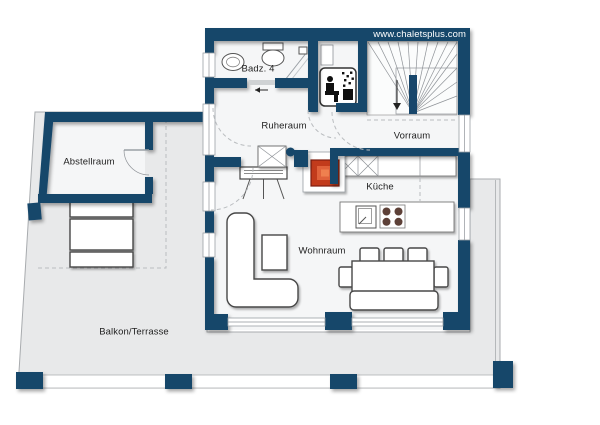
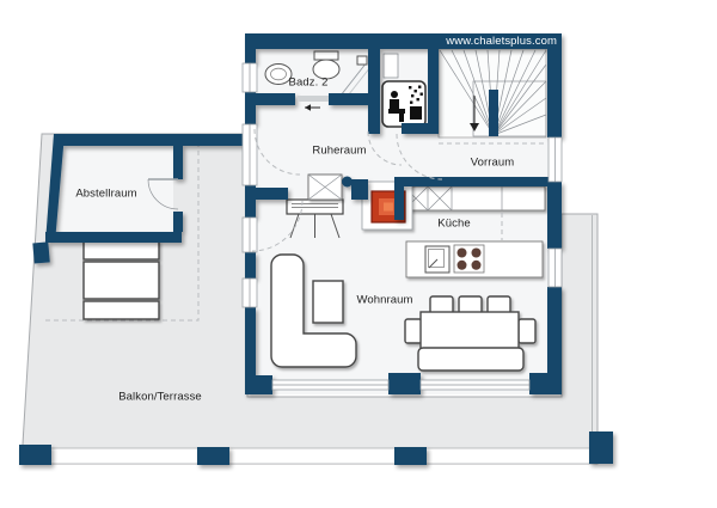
  www.chaletsplus.com
- Badz. 4
+ Badz. 2
  Ruheraum
  Vorraum
  Abstellraum
  Küche
  Wohnraum
  Balkon/Terrasse
